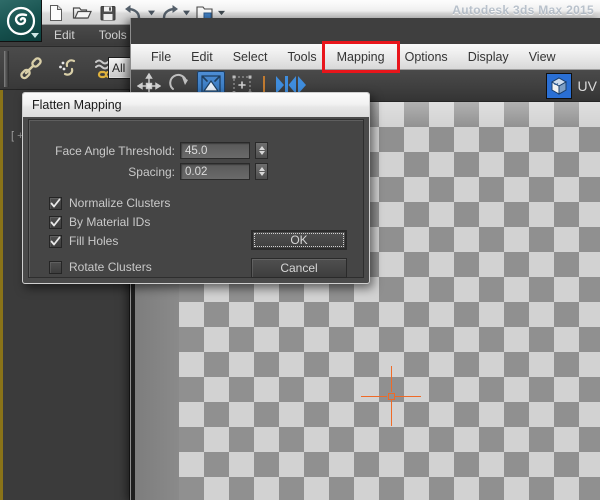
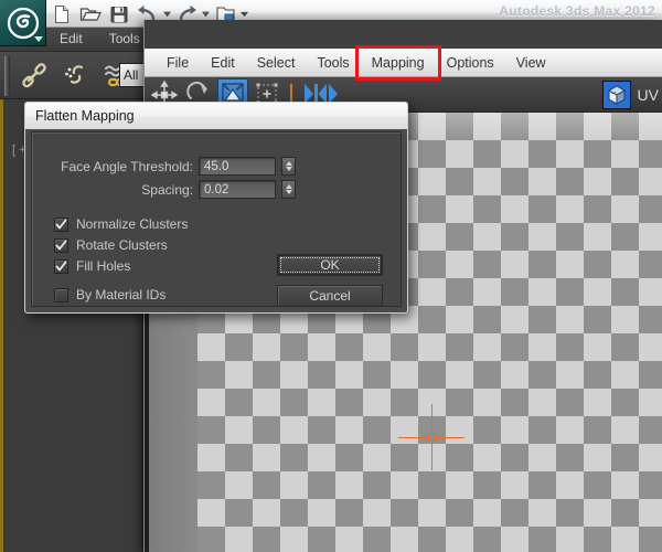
  [ +
  All
  Edit
  Tools
- Autodesk 3ds Max 2015
+ Autodesk 3ds Max 2012
  UV
  File
  Edit
  Select
  Tools
  Mapping
  Options
- Display
  View
  Flatten Mapping
  Face Angle Threshold:
  45.0
  Spacing:
  0.02
  Normalize Clusters
- By Material IDs
+ Rotate Clusters
  Fill Holes
- Rotate Clusters
+ By Material IDs
  OK
  Cancel
